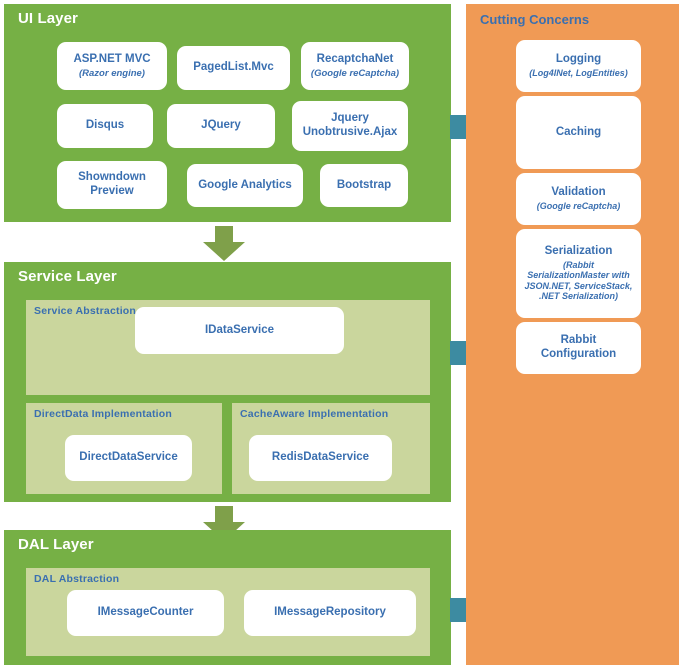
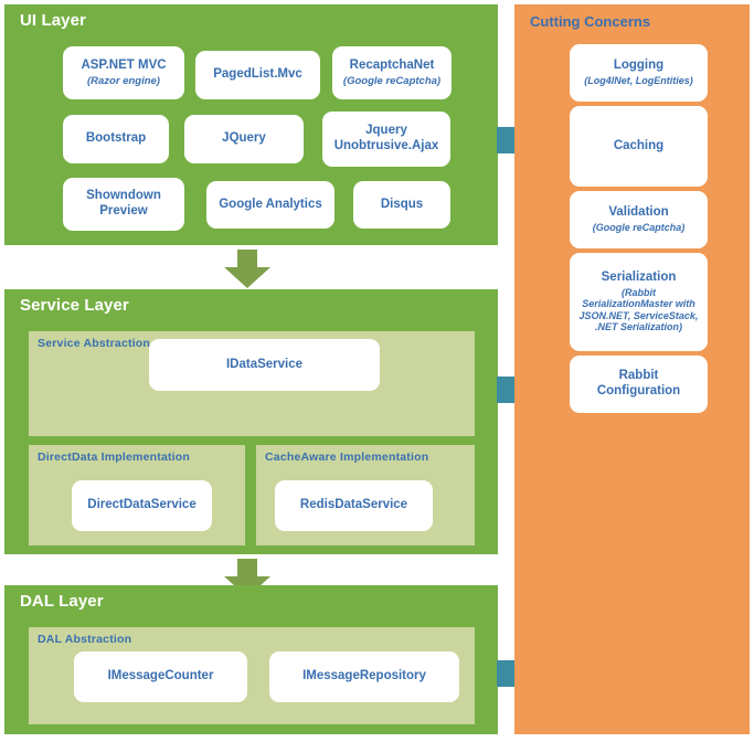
  UI Layer
  ASP.NET MVC
  (Razor engine)
  PagedList.Mvc
  RecaptchaNet
  (Google reCaptcha)
- Disqus
+ Bootstrap
  JQuery
  Jquery
  Unobtrusive.Ajax
  Showndown
  Preview
  Google Analytics
- Bootstrap
+ Disqus
  Service Layer
  Service Abstraction
  IDataService
  DirectData Implementation
  DirectDataService
  CacheAware Implementation
  RedisDataService
  DAL Layer
  DAL Abstraction
  IMessageCounter
  IMessageRepository
  Cutting Concerns
  Logging
  (Log4lNet, LogEntities)
  Caching
  Validation
  (Google reCaptcha)
  Serialization
  (Rabbit
  SerializationMaster with
  JSON.NET, ServiceStack,
  .NET Serialization)
  Rabbit
  Configuration
